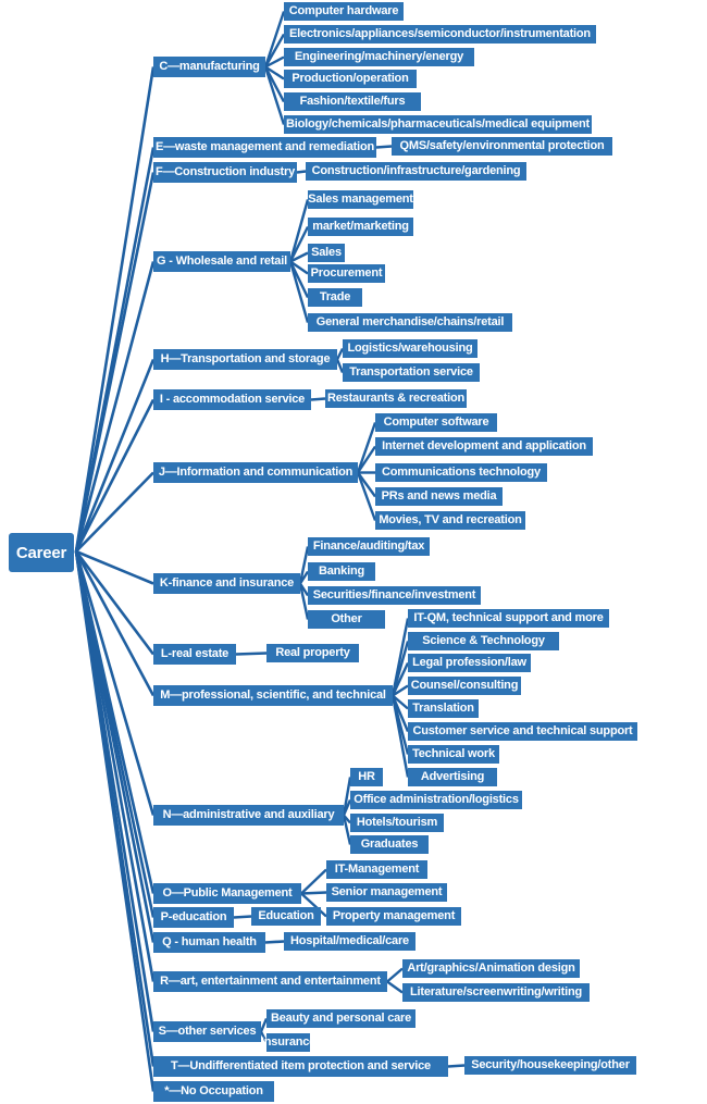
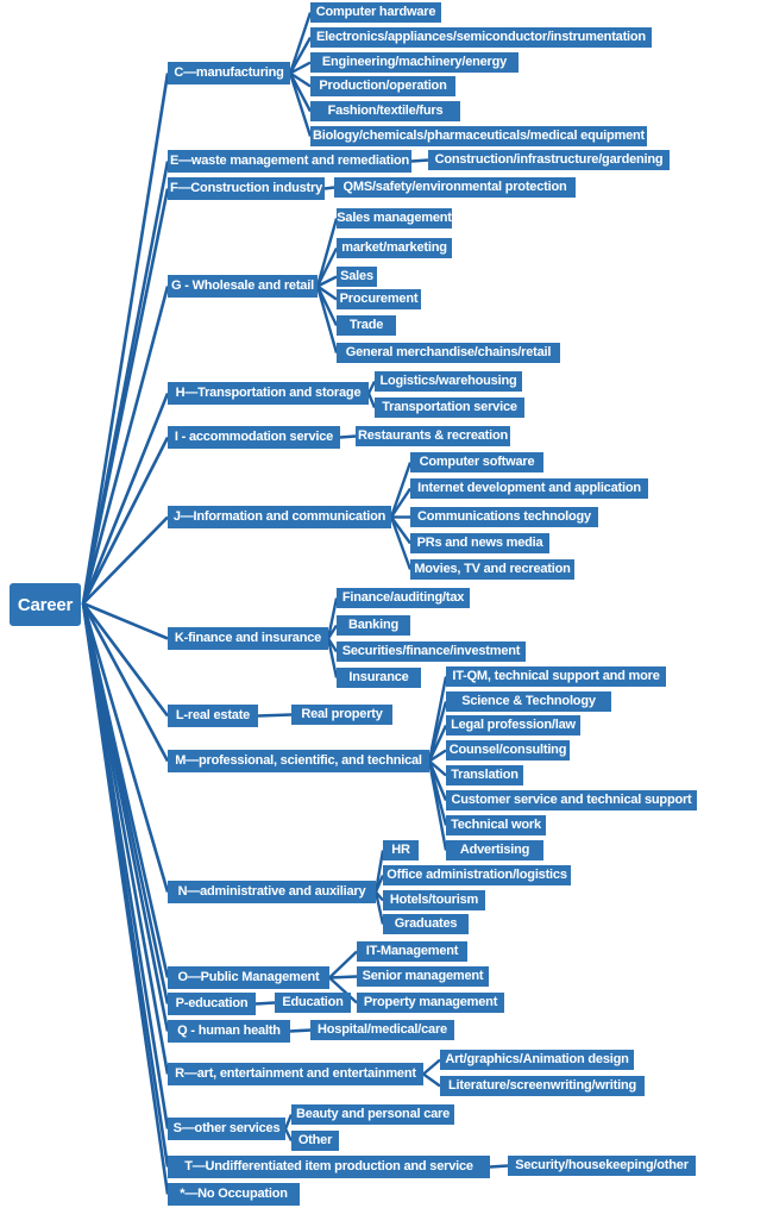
  Career
  C—manufacturing
  Computer hardware
  Electronics/appliances/semiconductor/instrumentation
  Engineering/machinery/energy
  Production/operation
  Fashion/textile/furs
  Biology/chemicals/pharmaceuticals/medical equipment
  E—waste management and remediation
- QMS/safety/environmental protection
+ Construction/infrastructure/gardening
  F—Construction industry
- Construction/infrastructure/gardening
+ QMS/safety/environmental protection
  G - Wholesale and retail
  Sales management
  market/marketing
  Sales
  Procurement
  Trade
  General merchandise/chains/retail
  H—Transportation and storage
  Logistics/warehousing
  Transportation service
  I - accommodation service
  Restaurants & recreation
  J—Information and communication
  Computer software
  Internet development and application
  Communications technology
  PRs and news media
  Movies, TV and recreation
  K-finance and insurance
  Finance/auditing/tax
  Banking
  Securities/finance/investment
- Other
+ Insurance
  L-real estate
  Real property
  M—professional, scientific, and technical
  IT-QM, technical support and more
  Science & Technology
  Legal profession/law
  Counsel/consulting
  Translation
  Customer service and technical support
  Technical work
  Advertising
  N—administrative and auxiliary
  HR
  Office administration/logistics
  Hotels/tourism
  Graduates
  O—Public Management
  IT-Management
  Senior management
  Property management
  P-education
  Education
  Q - human health
  Hospital/medical/care
  R—art, entertainment and entertainment
  Art/graphics/Animation design
  Literature/screenwriting/writing
  S—other services
  Beauty and personal care
- Insurance
+ Other
- T—Undifferentiated item protection and service
+ T—Undifferentiated item production and service
  Security/housekeeping/other
  *—No Occupation
